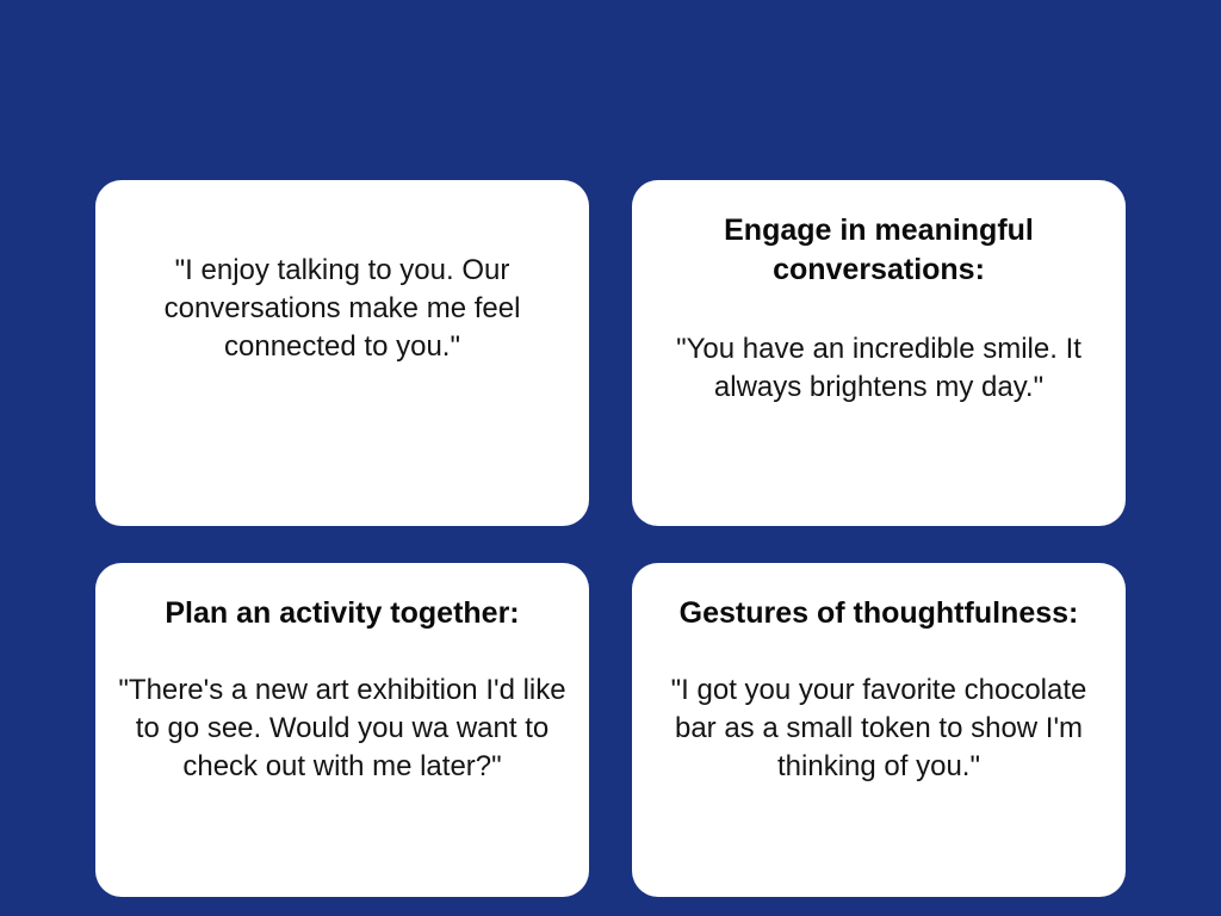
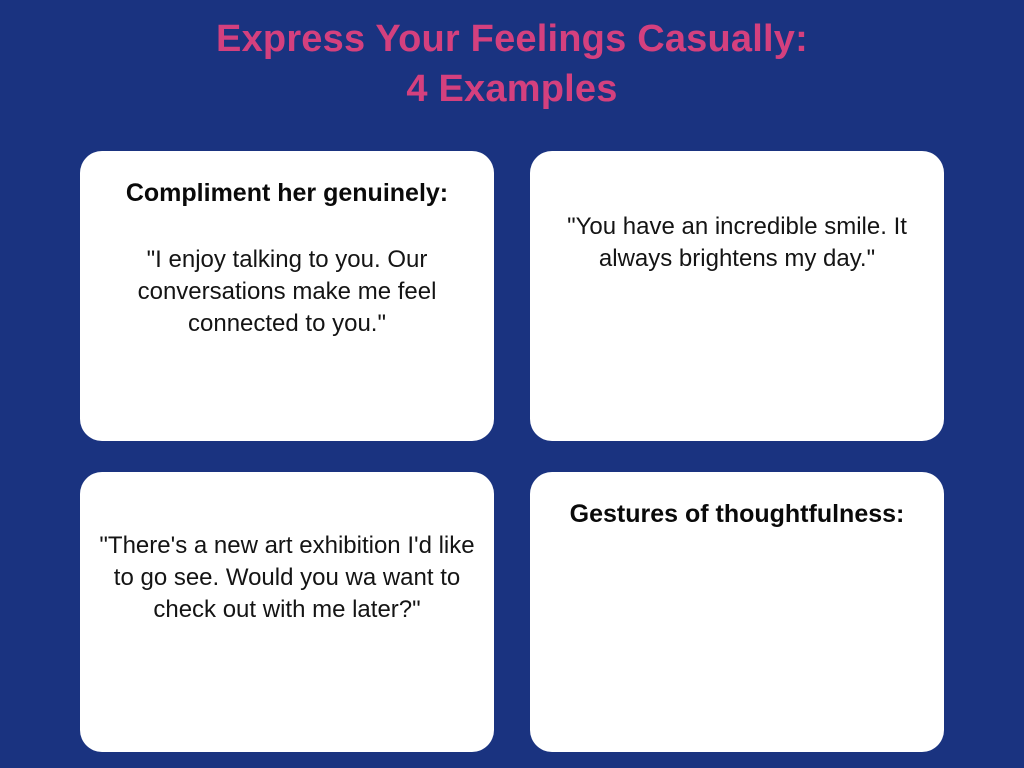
+ Express Your Feelings Casually:
+ 4 Examples
+ Compliment her genuinely:
  "I enjoy talking to you. Our conversations make me feel connected to you."
- Engage in meaningful conversations:
  "You have an incredible smile. It always brightens my day."
- Plan an activity together:
  "There's a new art exhibition I'd like to go see. Would you wa want to check out with me later?"
  Gestures of thoughtfulness:
- "I got you your favorite chocolate bar as a small token to show I'm thinking of you."
